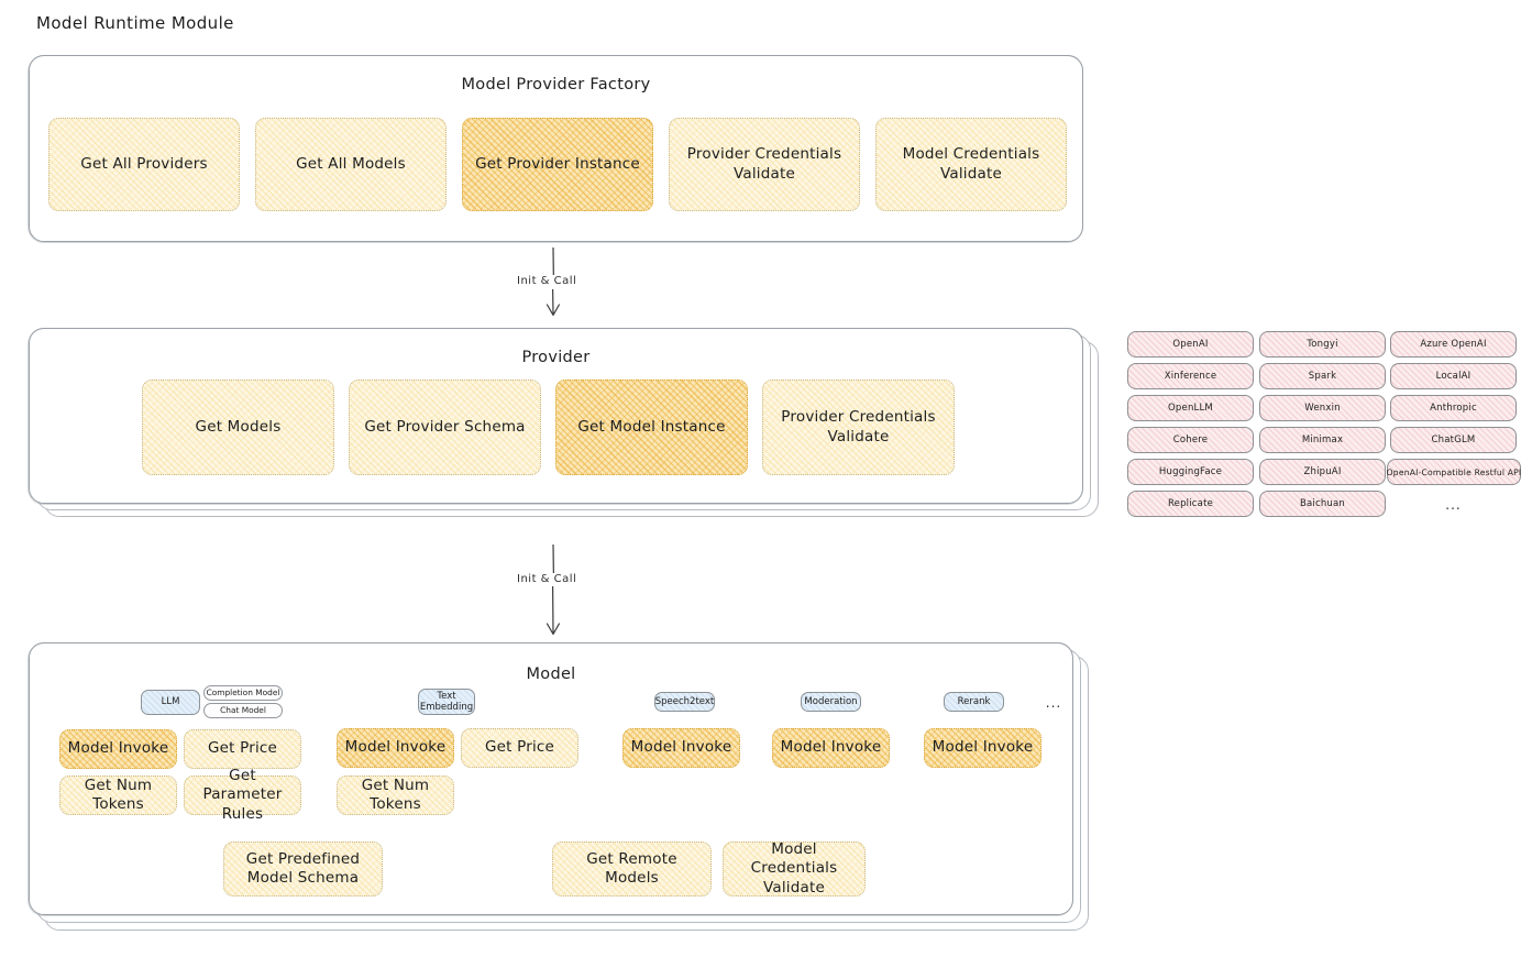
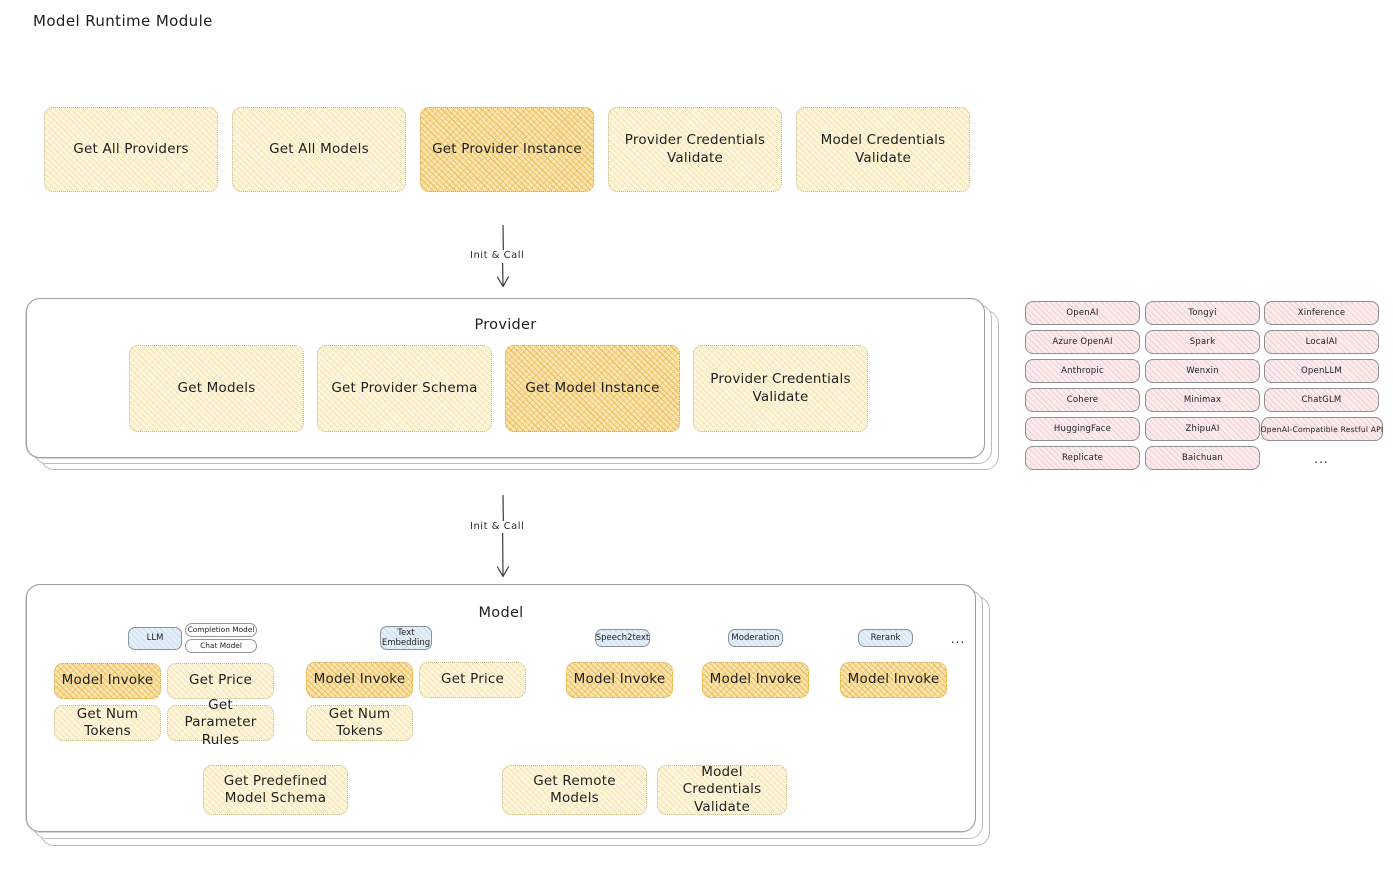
  Model Runtime Module
- Model Provider Factory
  Get All Providers
  Get All Models
  Get Provider Instance
  Provider Credentials Validate
  Model Credentials Validate
  Init & Call
  Provider
  Get Models
  Get Provider Schema
  Get Model Instance
  Provider Credentials Validate
  OpenAI
- Xinference
+ Azure OpenAI
- OpenLLM
+ Anthropic
  Cohere
  HuggingFace
  Replicate
  Tongyi
  Spark
  Wenxin
  Minimax
  ZhipuAI
  Baichuan
- Azure OpenAI
+ Xinference
  LocalAI
- Anthropic
+ OpenLLM
  ChatGLM
  OpenAI-Compatible Restful API
  ...
  Init & Call
  Model
  LLM
  Completion Model
  Chat Model
  Model Invoke
  Get Price
  Get Num Tokens
  Get Parameter Rules
  Text Embedding
  Model Invoke
  Get Price
  Get Num Tokens
  Speech2text
  Model Invoke
  Moderation
  Model Invoke
  Rerank
  Model Invoke
  ...
  Get Predefined Model Schema
  Get Remote Models
  Model Credentials Validate
